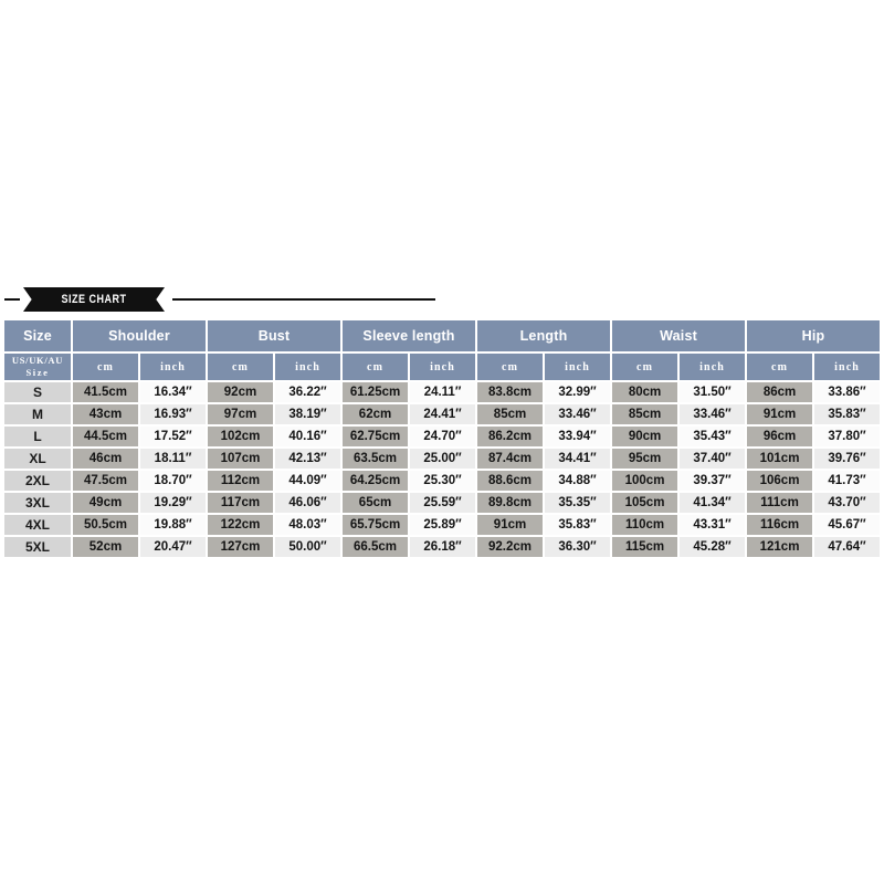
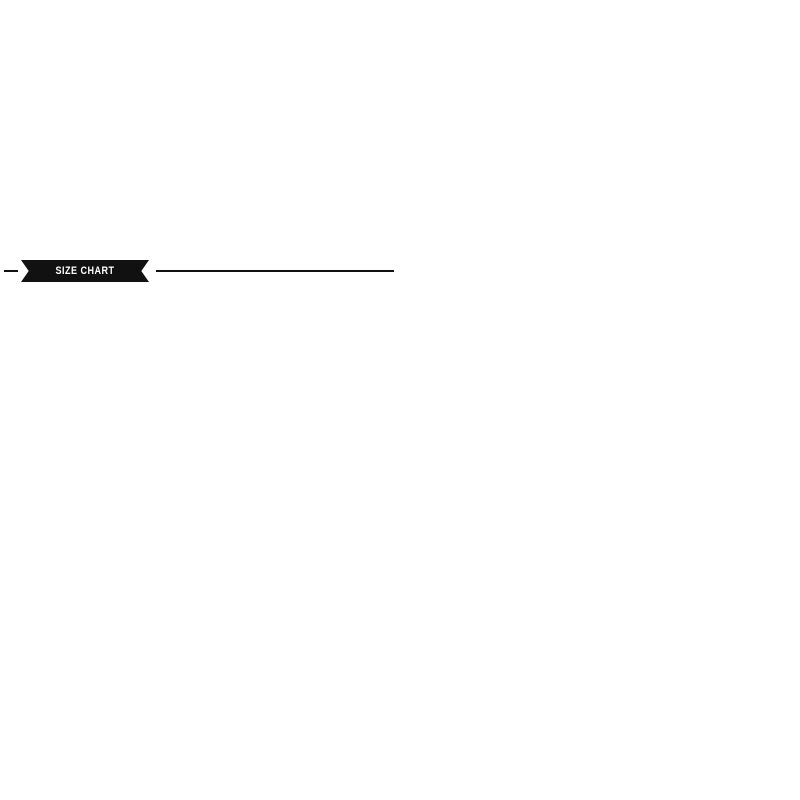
  SIZE CHART
- Size	Shoulder	Bust	Sleeve length	Length	Waist	Hip
- US/UK/AU Size	cm	inch	cm	inch	cm	inch	cm	inch	cm	inch	cm	inch
- S	41.5cm	16.34″	92cm	36.22″	61.25cm	24.11″	83.8cm	32.99″	80cm	31.50″	86cm	33.86″
- M	43cm	16.93″	97cm	38.19″	62cm	24.41″	85cm	33.46″	85cm	33.46″	91cm	35.83″
- L	44.5cm	17.52″	102cm	40.16″	62.75cm	24.70″	86.2cm	33.94″	90cm	35.43″	96cm	37.80″
- XL	46cm	18.11″	107cm	42.13″	63.5cm	25.00″	87.4cm	34.41″	95cm	37.40″	101cm	39.76″
- 2XL	47.5cm	18.70″	112cm	44.09″	64.25cm	25.30″	88.6cm	34.88″	100cm	39.37″	106cm	41.73″
- 3XL	49cm	19.29″	117cm	46.06″	65cm	25.59″	89.8cm	35.35″	105cm	41.34″	111cm	43.70″
- 4XL	50.5cm	19.88″	122cm	48.03″	65.75cm	25.89″	91cm	35.83″	110cm	43.31″	116cm	45.67″
- 5XL	52cm	20.47″	127cm	50.00″	66.5cm	26.18″	92.2cm	36.30″	115cm	45.28″	121cm	47.64″
